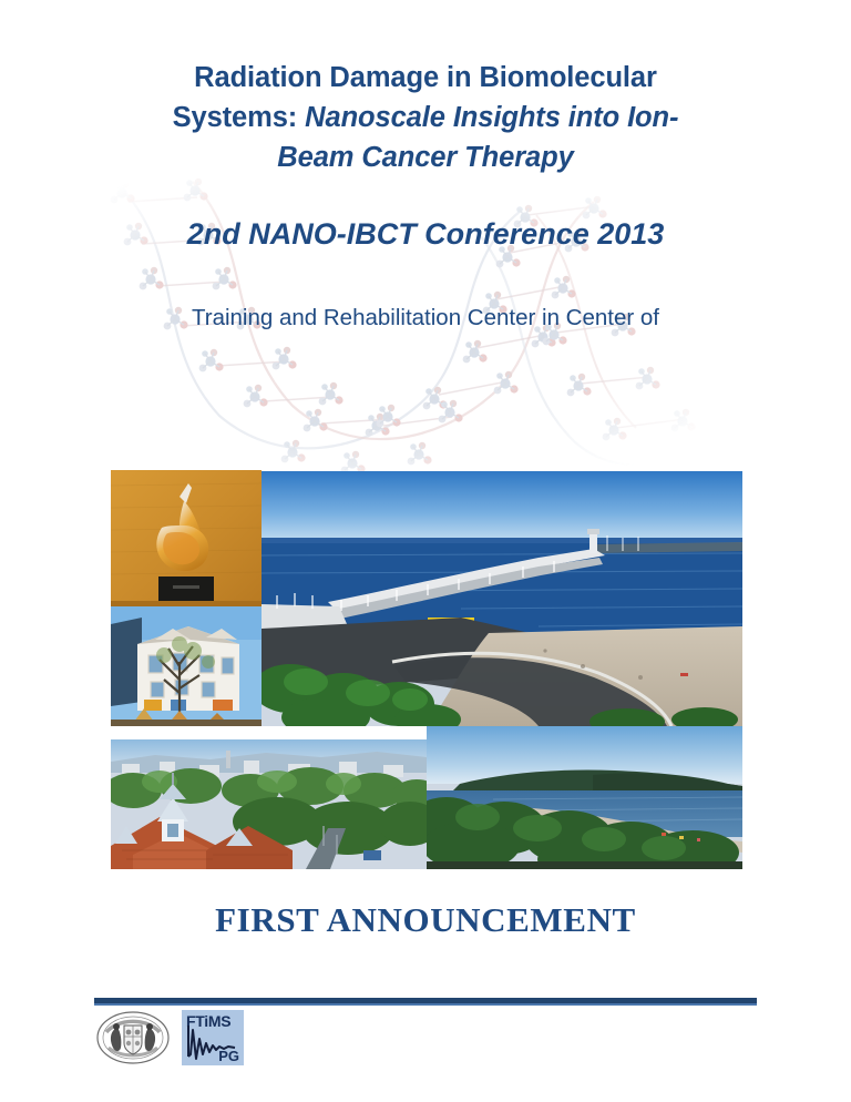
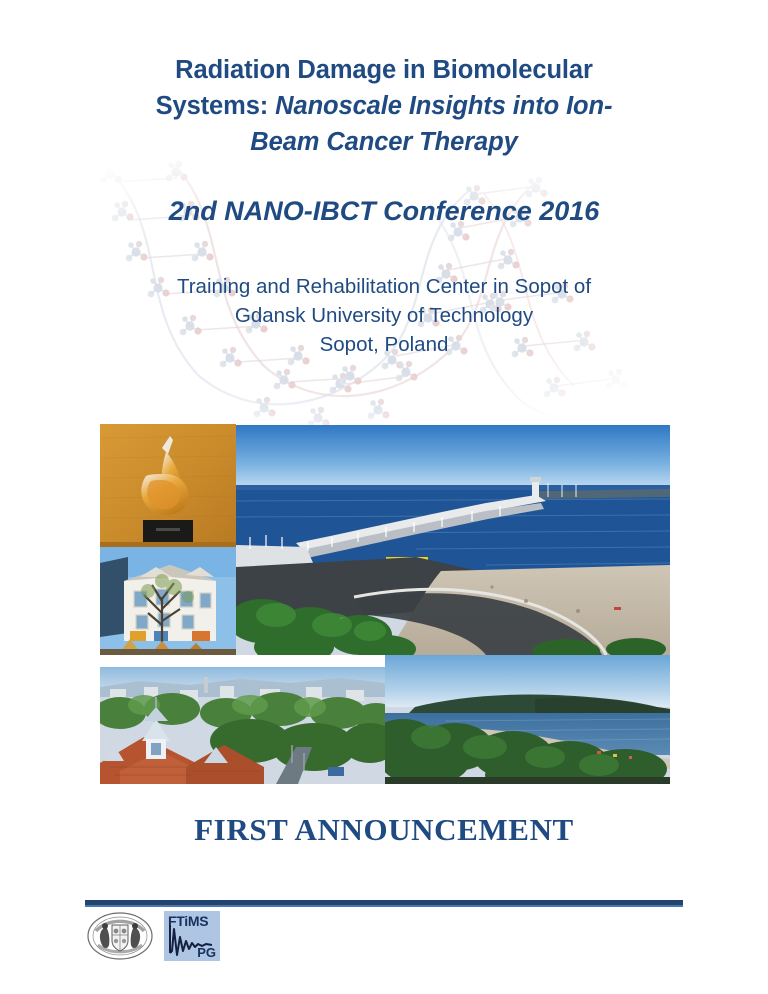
  Radiation Damage in Biomolecular
  Systems: Nanoscale Insights into Ion-
  Beam Cancer Therapy
- 2nd NANO-IBCT Conference 2013
+ 2nd NANO-IBCT Conference 2016
- Training and Rehabilitation Center in Center of
+ Training and Rehabilitation Center in Sopot of
+ Gdansk University of Technology
+ Sopot, Poland
  FIRST ANNOUNCEMENT
  FTiMS
  PG
